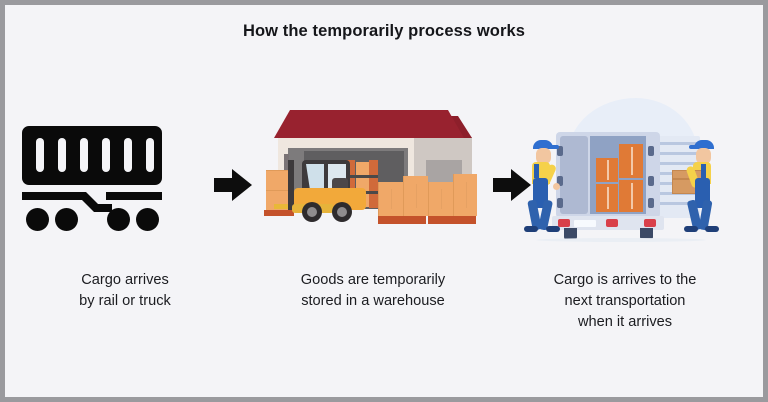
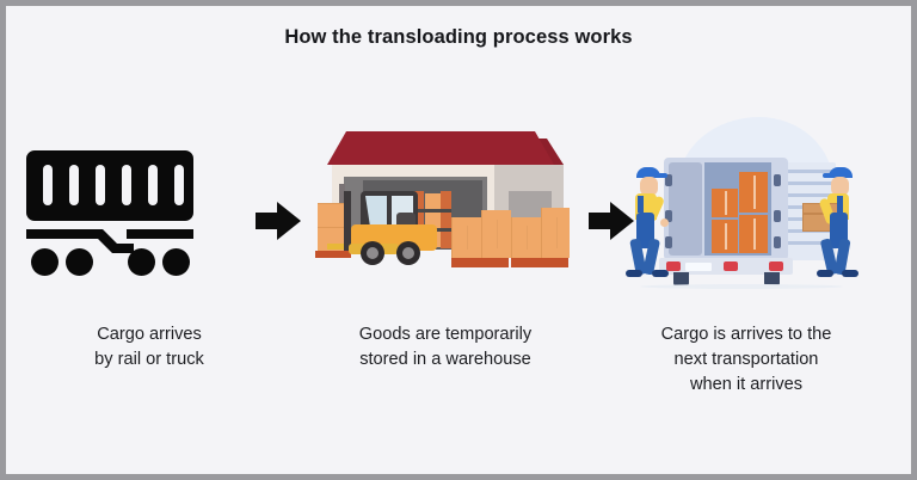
- How the temporarily process works
+ How the transloading process works
  Cargo arrives
  by rail or truck
  Goods are temporarily
  stored in a warehouse
  Cargo is arrives to the
  next transportation
  when it arrives
